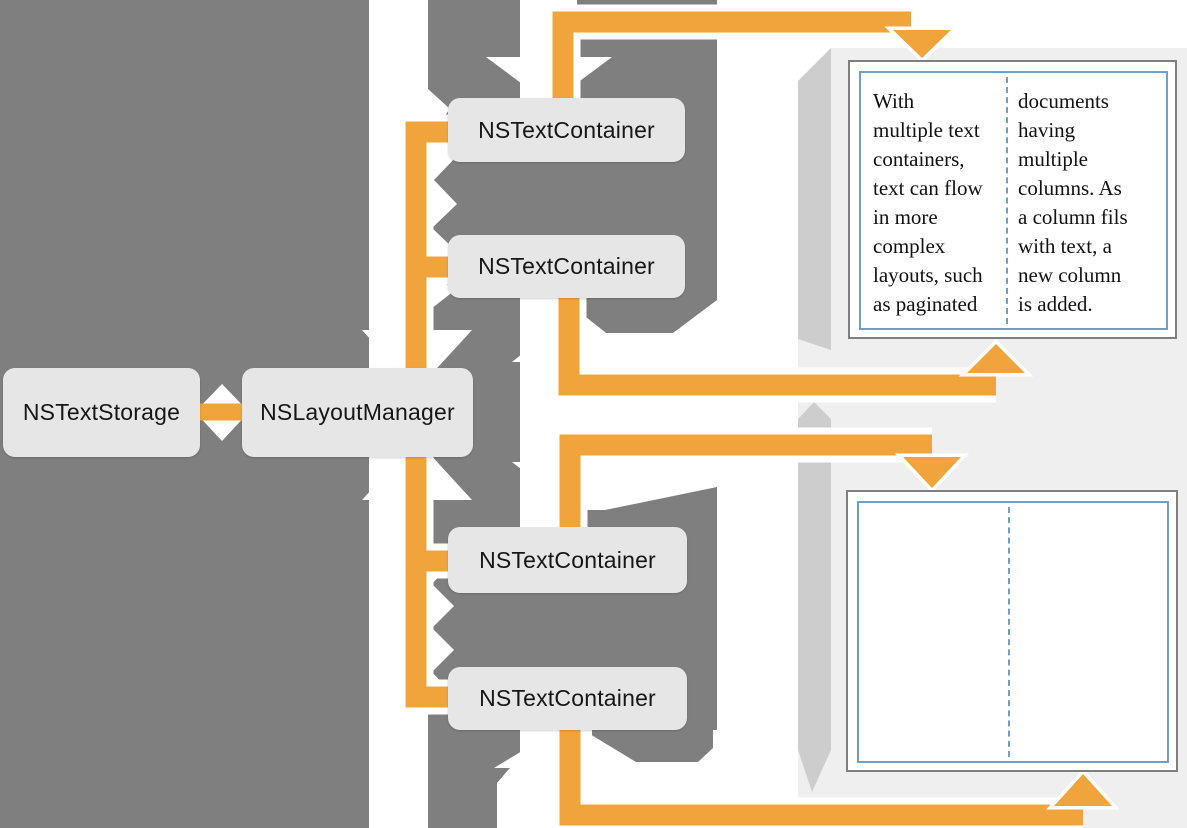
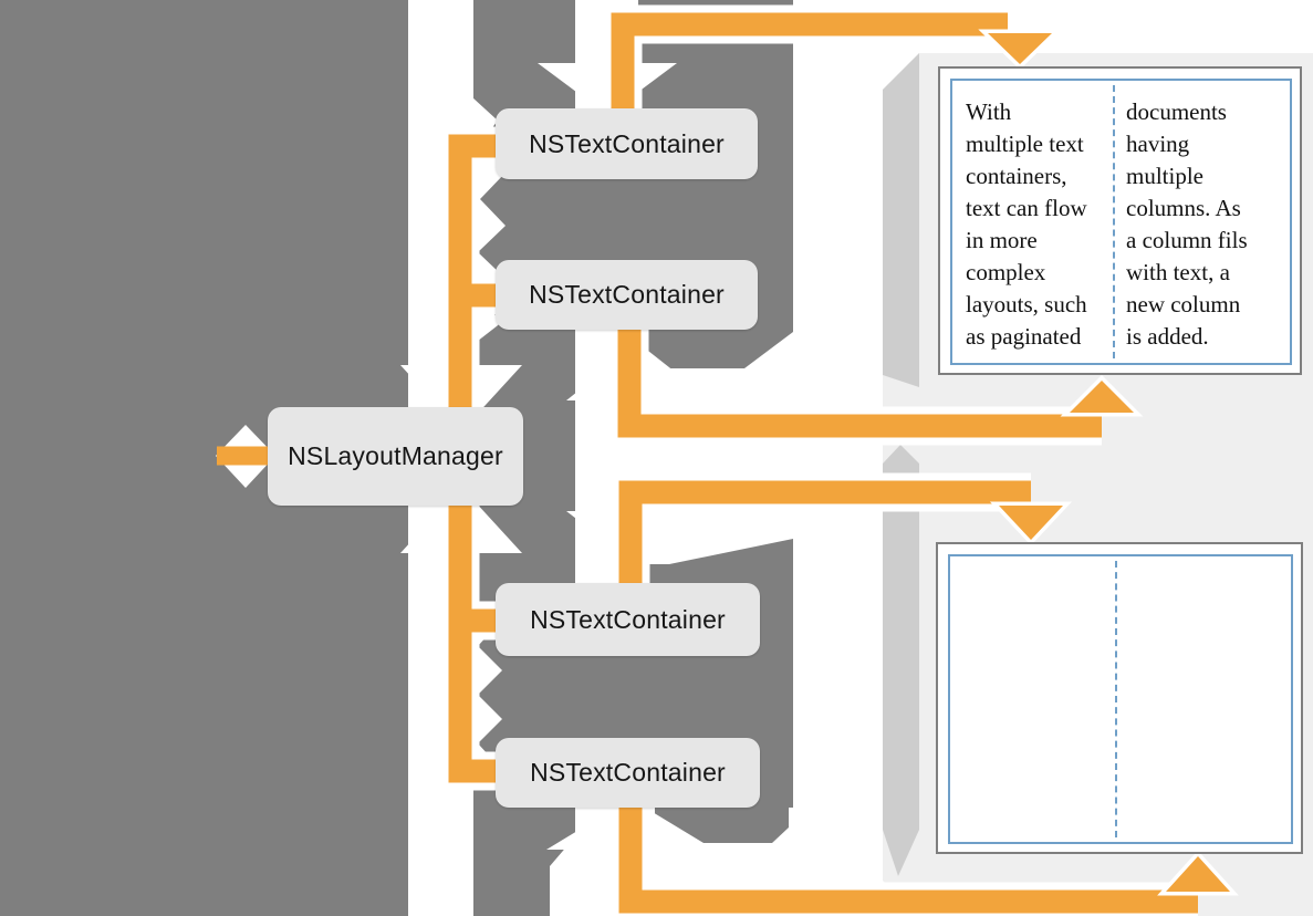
- NSTextStorage
  NSLayoutManager
  NSTextContainer
  NSTextContainer
  NSTextContainer
  NSTextContainer
  With
  multiple text
  containers,
  text can flow
  in more
  complex
  layouts, such
  as paginated
  documents
  having
  multiple
  columns. As
  a column fils
  with text, a
  new column
  is added.
